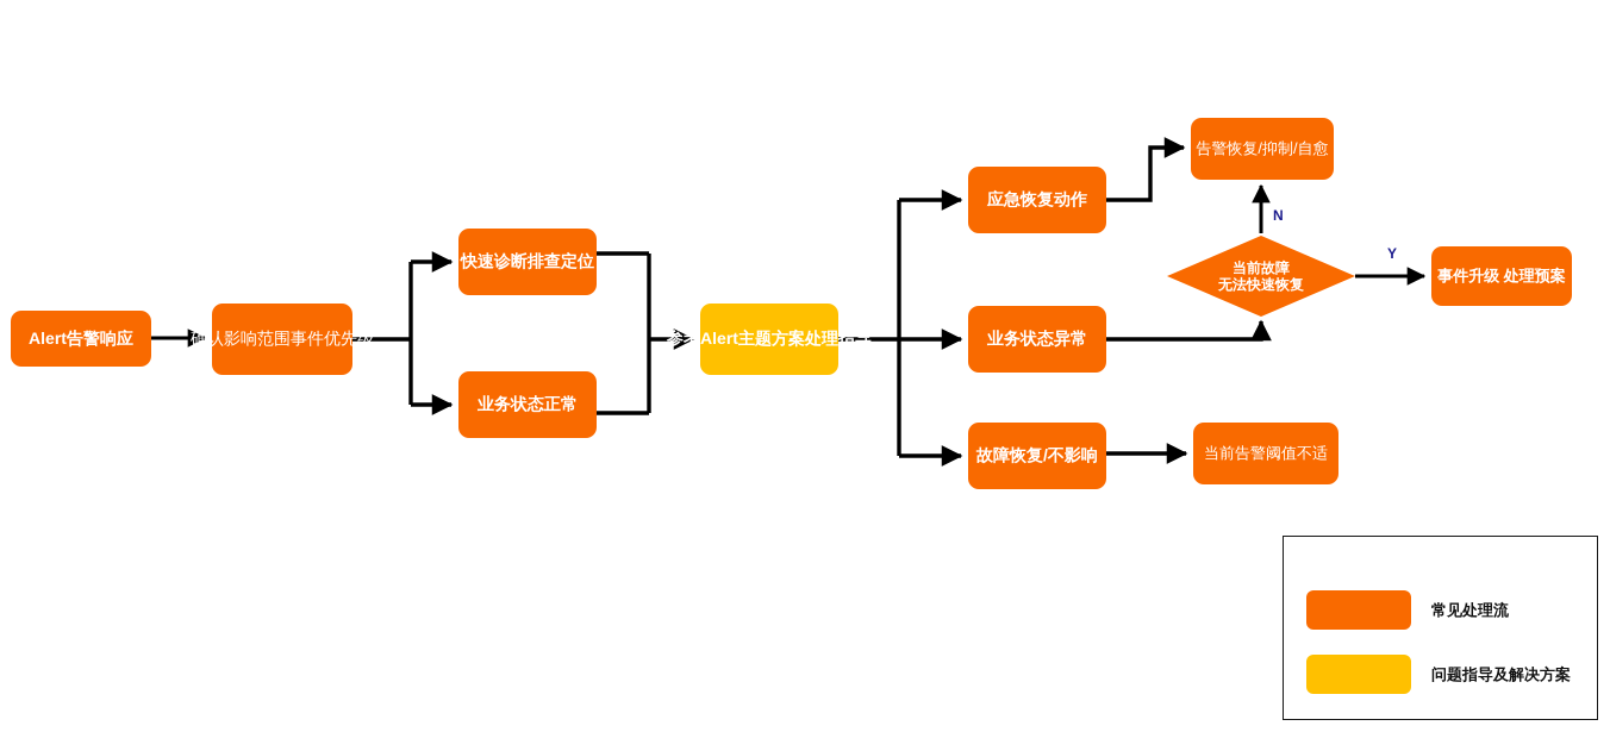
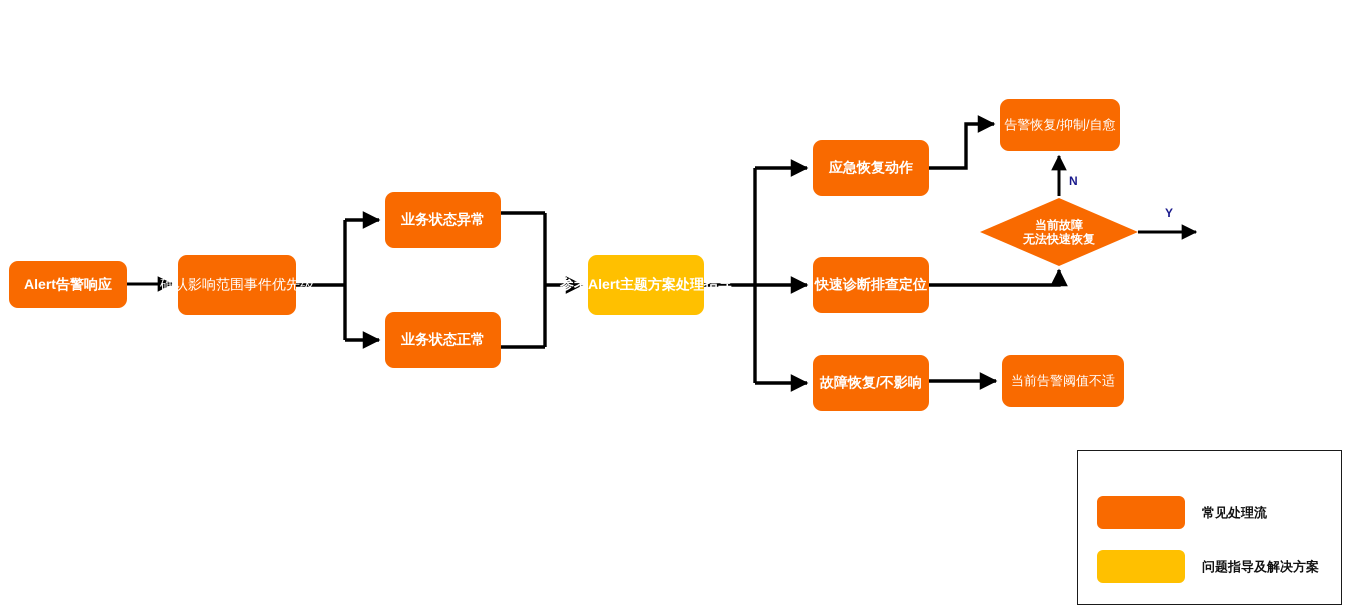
  Alert告警响应
  确认影响范围
  事件优先级
- 快速诊断排查定位
+ 业务状态异常
  业务状态正常
  参考Alert主题方
  案处理指导
  应急恢复动作
- 业务状态异常
+ 快速诊断排查定位
  故障恢复/不影响
  告警恢复/抑制/自愈
  当前告警阈值不适
- 事件升级 处理预案
  当前故障
  无法快速恢复
  N
  Y
  常见处理流
  问题指导及解决方案
